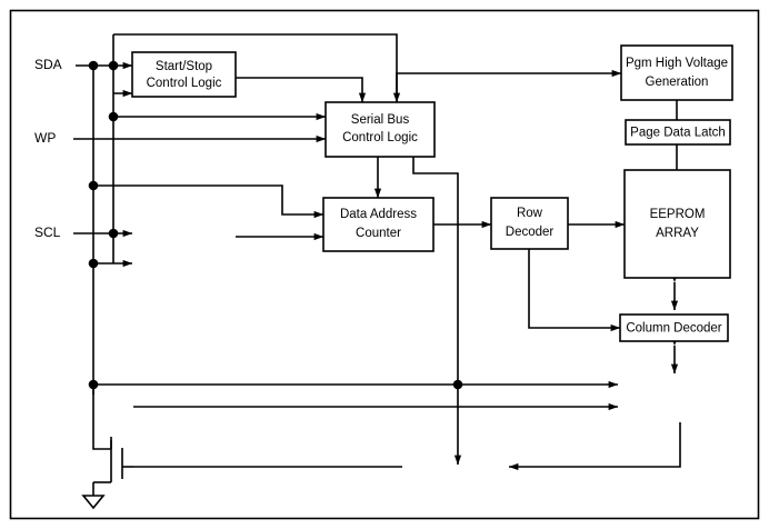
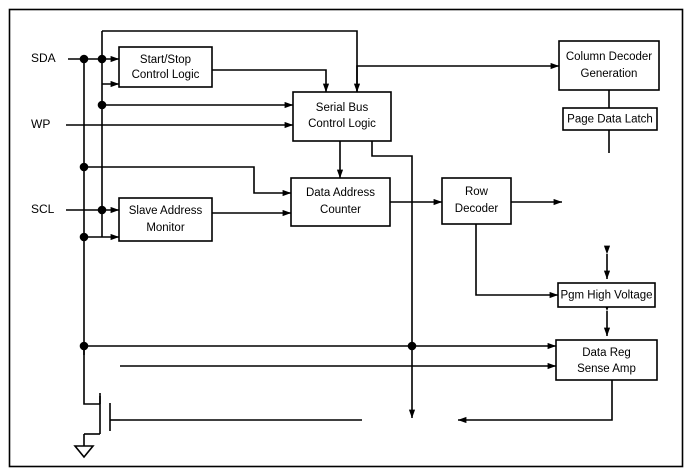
  Start/Stop
  Control Logic
  Serial Bus
  Control Logic
  Data Address
  Counter
+ Slave Address
+ Monitor
  Row
  Decoder
- Pgm High Voltage
+ Column Decoder
  Generation
  Page Data Latch
- EEPROM
- ARRAY
- Column Decoder
+ Pgm High Voltage
+ Data Reg
+ Sense Amp
  SDA
  WP
  SCL
